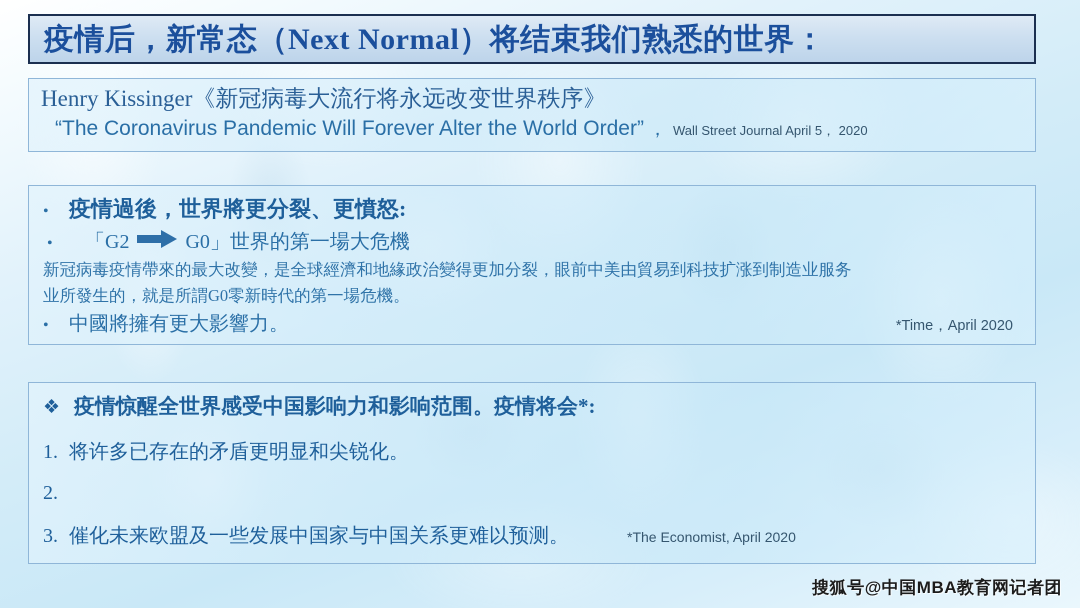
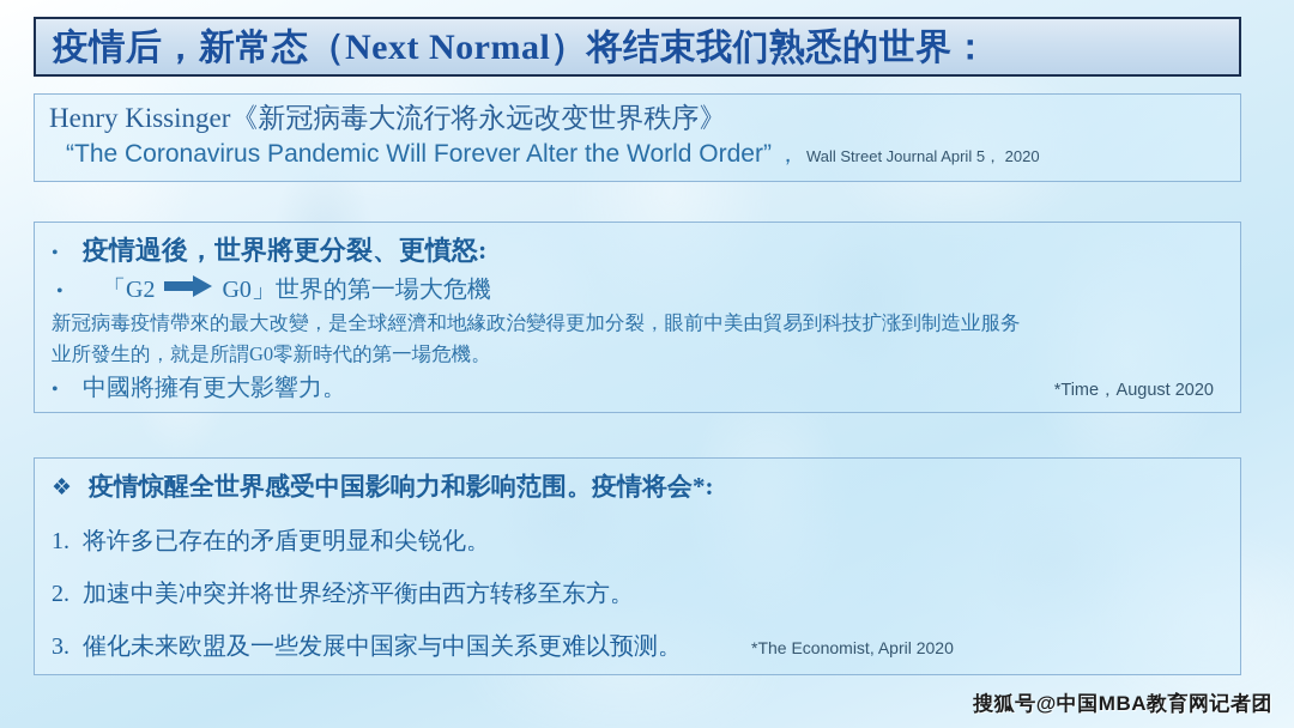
  疫情后，新常态（Next Normal）将结束我们熟悉的世界：
  Henry Kissinger《新冠病毒大流行将永远改变世界秩序》
  “The Coronavirus Pandemic Will Forever Alter the World Order”
  ，
  Wall Street Journal April 5， 2020
  •
  疫情過後，世界將更分裂、更憤怒:
  •
  「G2
  G0」世界的第一場大危機
  新冠病毒疫情帶來的最大改變，是全球經濟和地緣政治變得更加分裂，眼前中美由貿易到科技扩涨到制造业服务
  业所發生的，就是所謂G0零新時代的第一場危機。
  •
  中國將擁有更大影響力。
- *Time，April 2020
+ *Time，August 2020
  ❖
  疫情惊醒全世界感受中国影响力和影响范围。疫情将会*:
  1.
  将许多已存在的矛盾更明显和尖锐化。
  2.
+ 加速中美冲突并将世界经济平衡由西方转移至东方。
  3.
  催化未来欧盟及一些发展中国家与中国关系更难以预测。
  *The Economist, April 2020
  搜狐号@中国MBA教育网记者团
